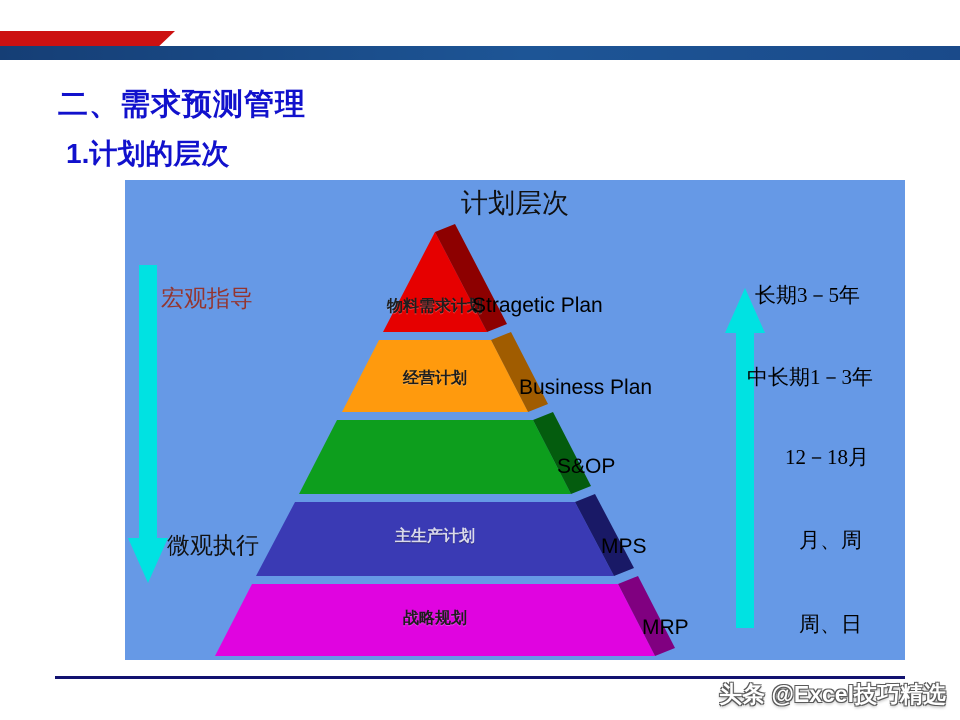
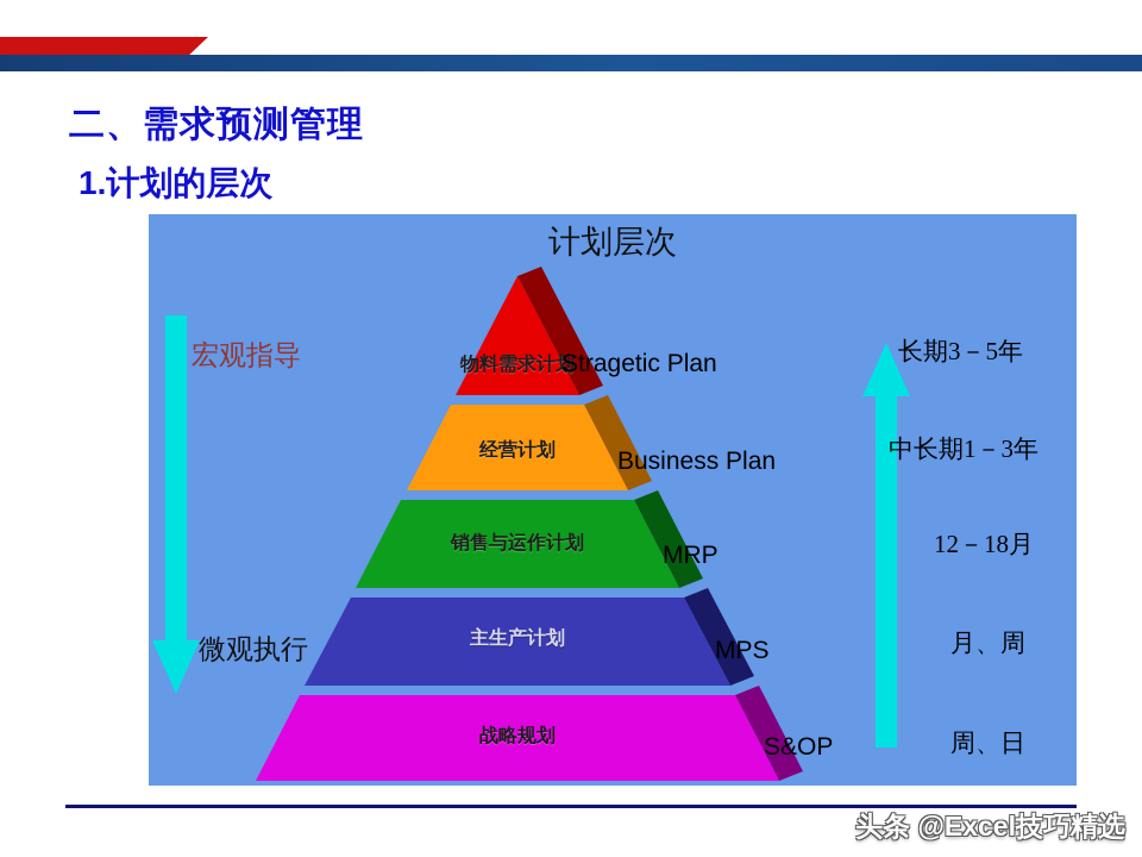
  二、需求预测管理
  1.计划的层次
  计划层次
  物料需求计划
  经营计划
+ 销售与运作计划
  主生产计划
  战略规划
  Stragetic Plan
  Business Plan
- S&OP
+ MRP
  MPS
- MRP
+ S&OP
  长期3－5年
  中长期1－3年
  12－18月
  月、周
  周、日
  宏观指导
  微观执行
  头条 @Excel技巧精选
